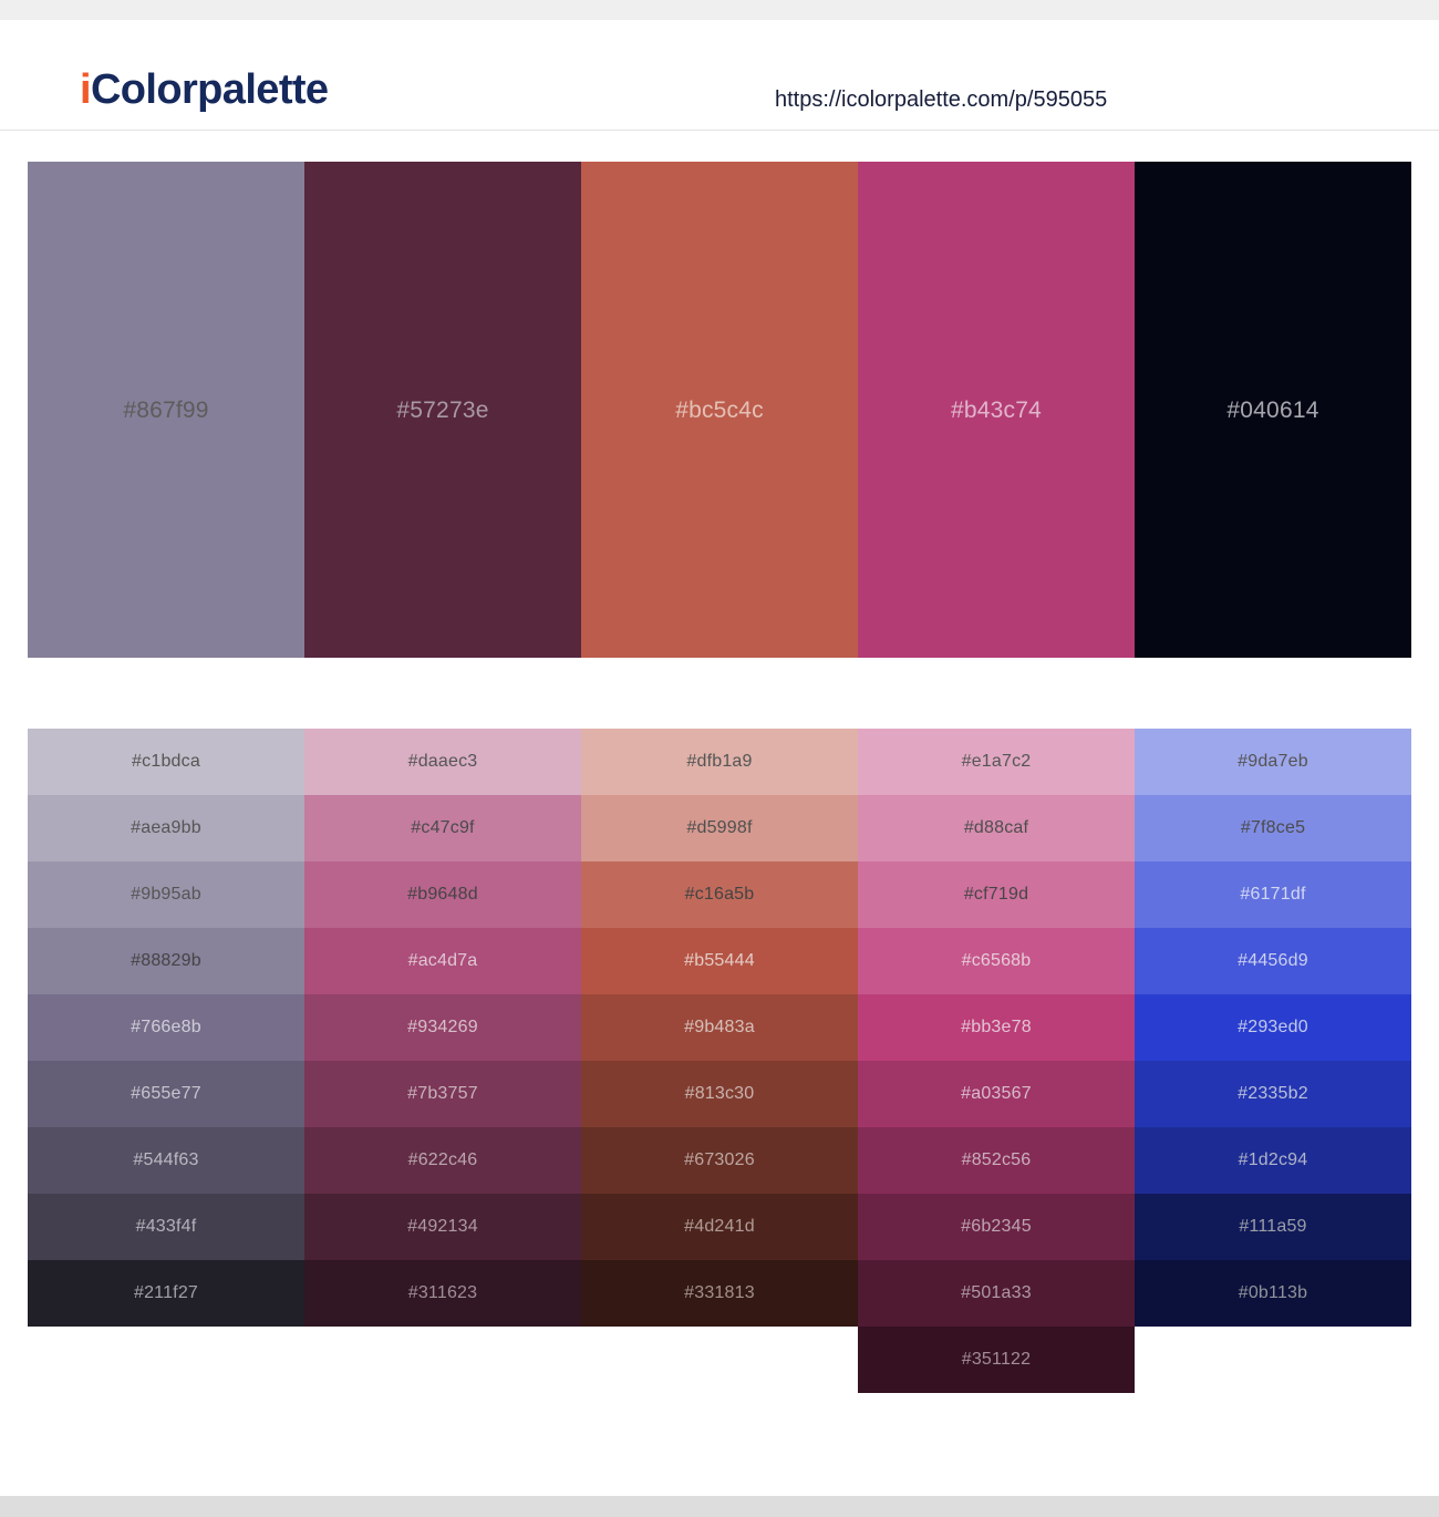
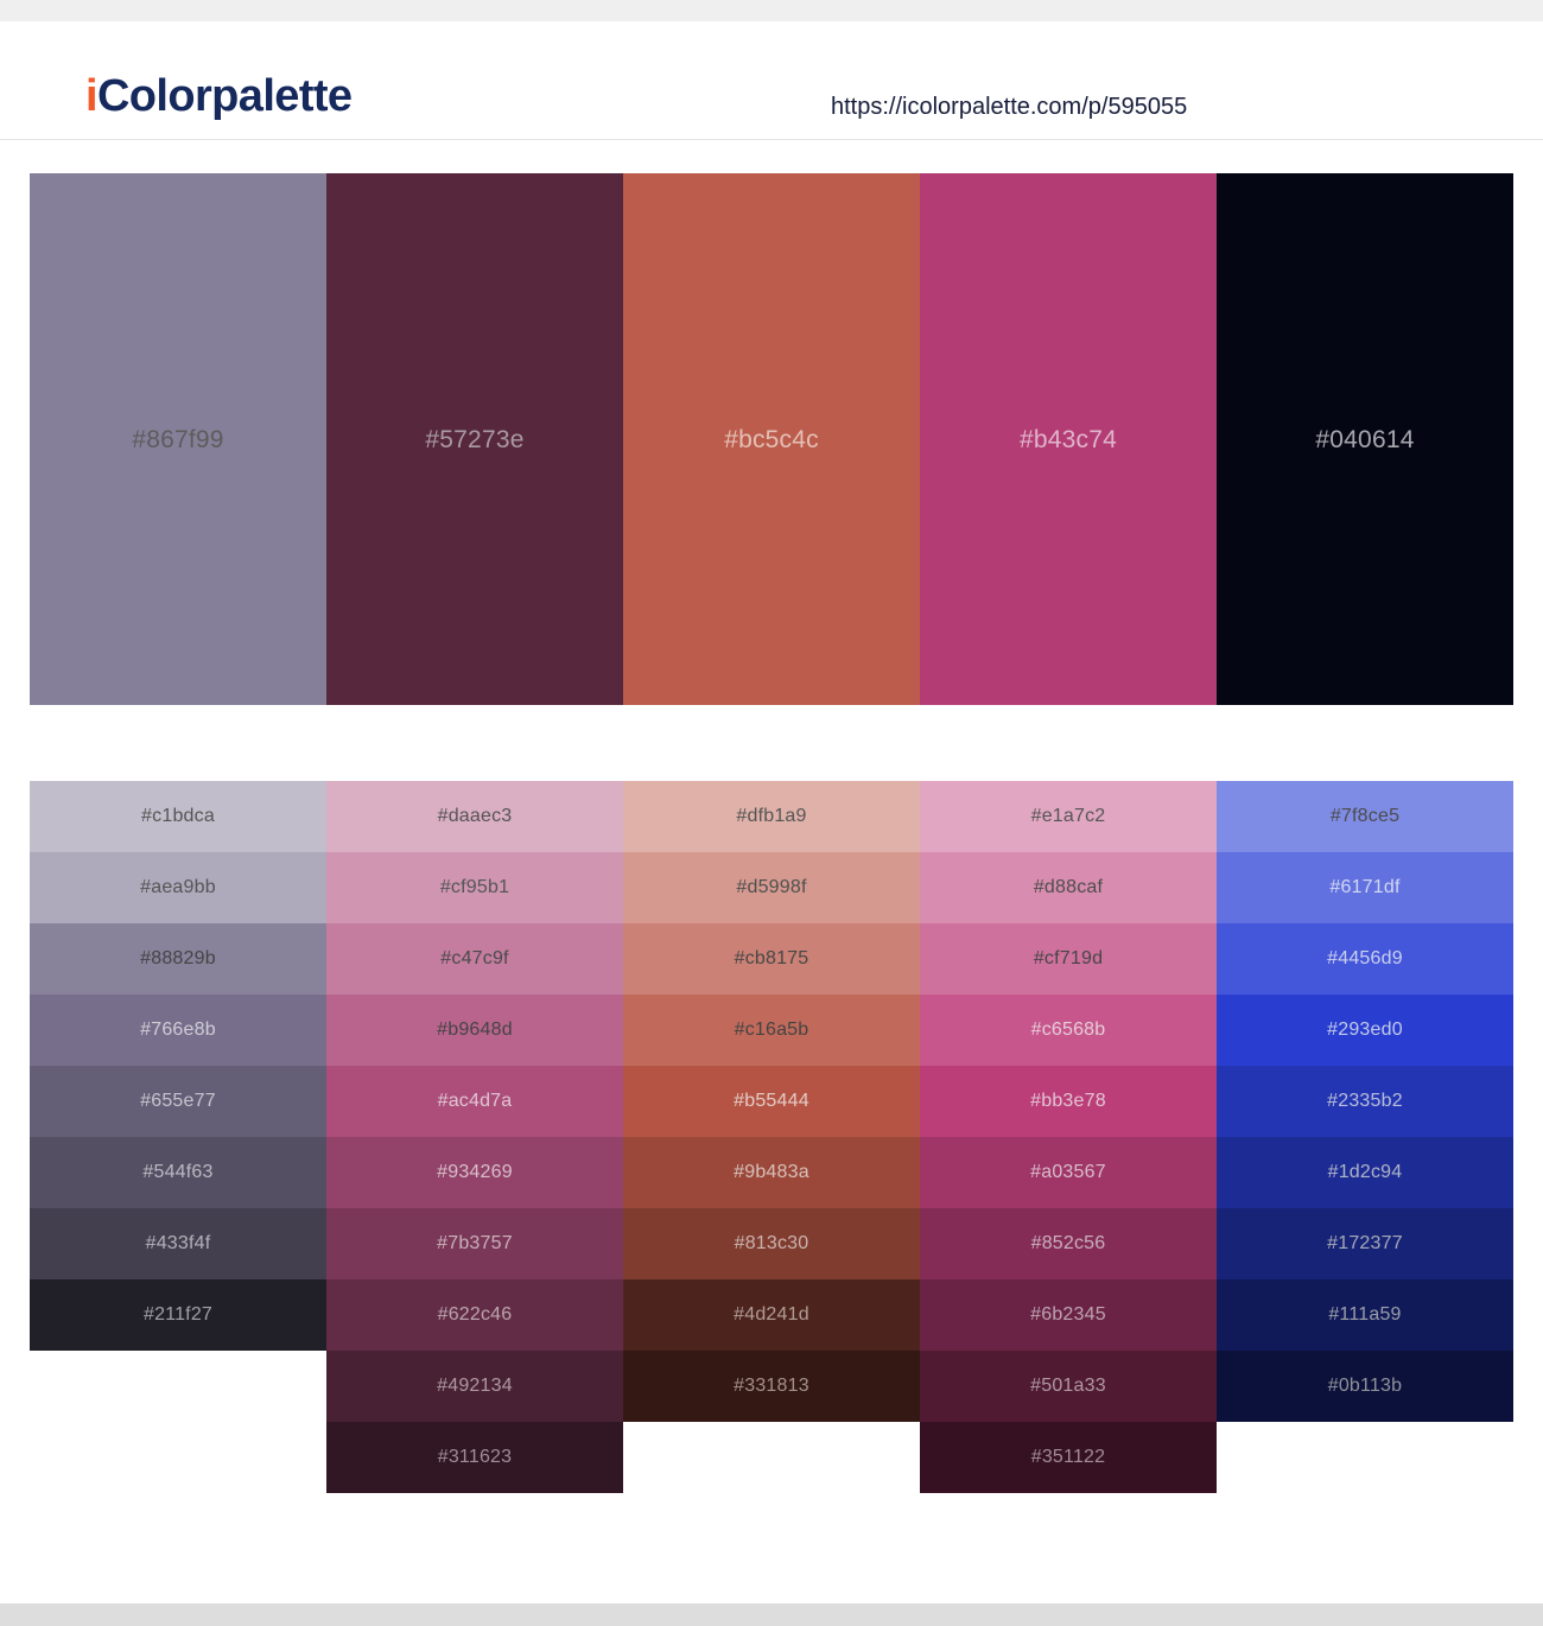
  iColorpalette
  https://icolorpalette.com/p/595055
  #867f99
  #57273e
  #bc5c4c
  #b43c74
  #040614
  #c1bdca
  #aea9bb
- #9b95ab
  #88829b
  #766e8b
  #655e77
  #544f63
  #433f4f
  #211f27
  #daaec3
+ #cf95b1
  #c47c9f
  #b9648d
  #ac4d7a
  #934269
  #7b3757
  #622c46
  #492134
  #311623
  #dfb1a9
  #d5998f
+ #cb8175
  #c16a5b
  #b55444
  #9b483a
  #813c30
- #673026
  #4d241d
  #331813
  #e1a7c2
  #d88caf
  #cf719d
  #c6568b
  #bb3e78
  #a03567
  #852c56
  #6b2345
  #501a33
  #351122
- #9da7eb
  #7f8ce5
  #6171df
  #4456d9
  #293ed0
  #2335b2
  #1d2c94
+ #172377
  #111a59
  #0b113b
